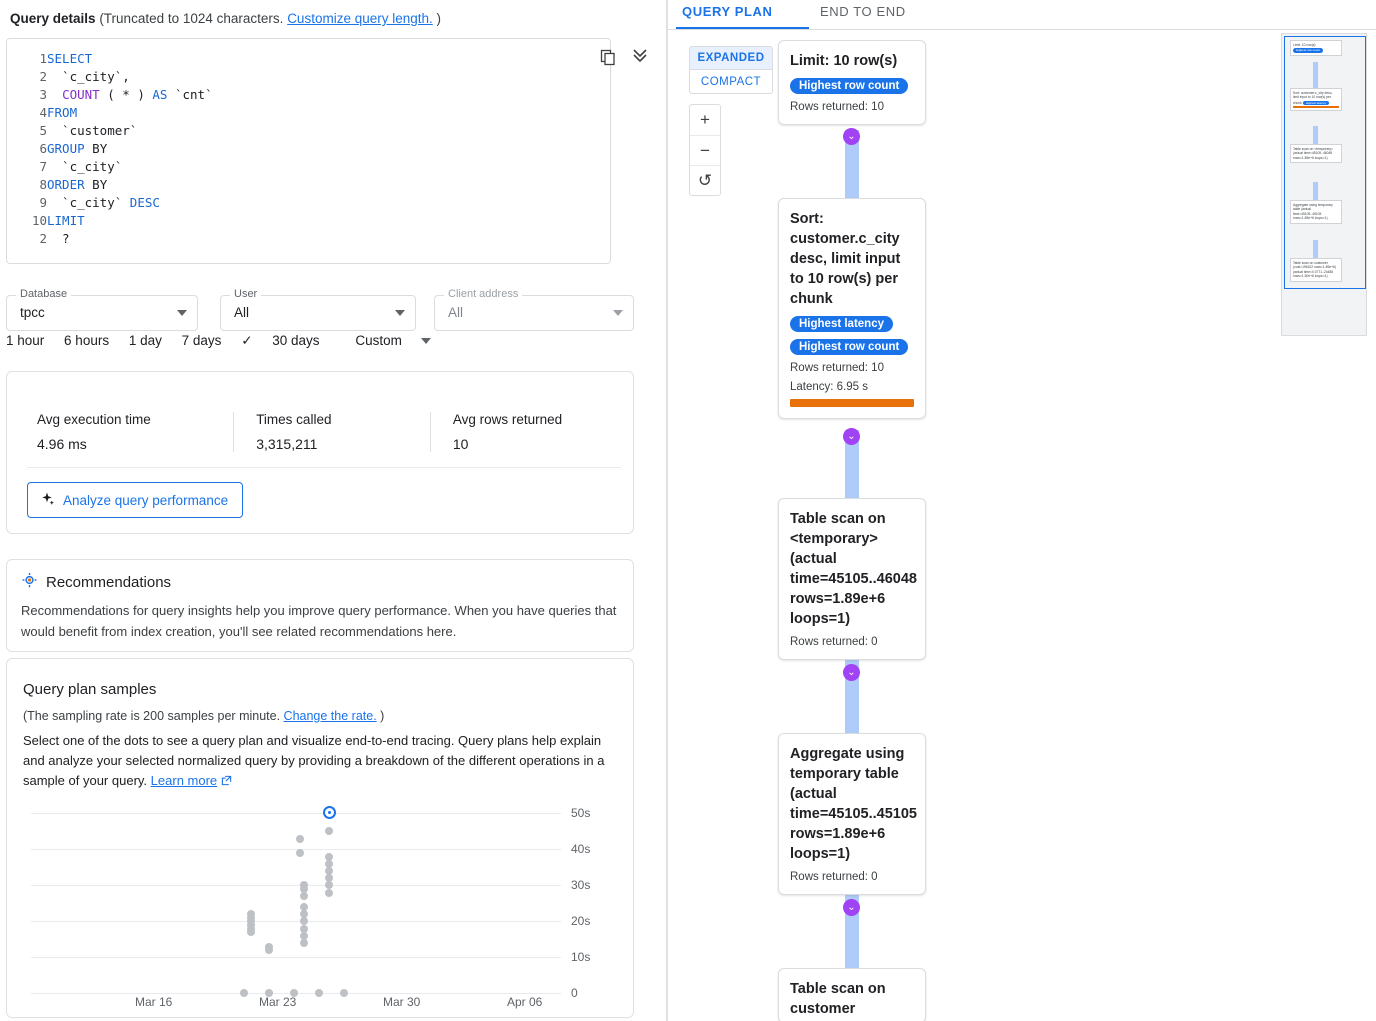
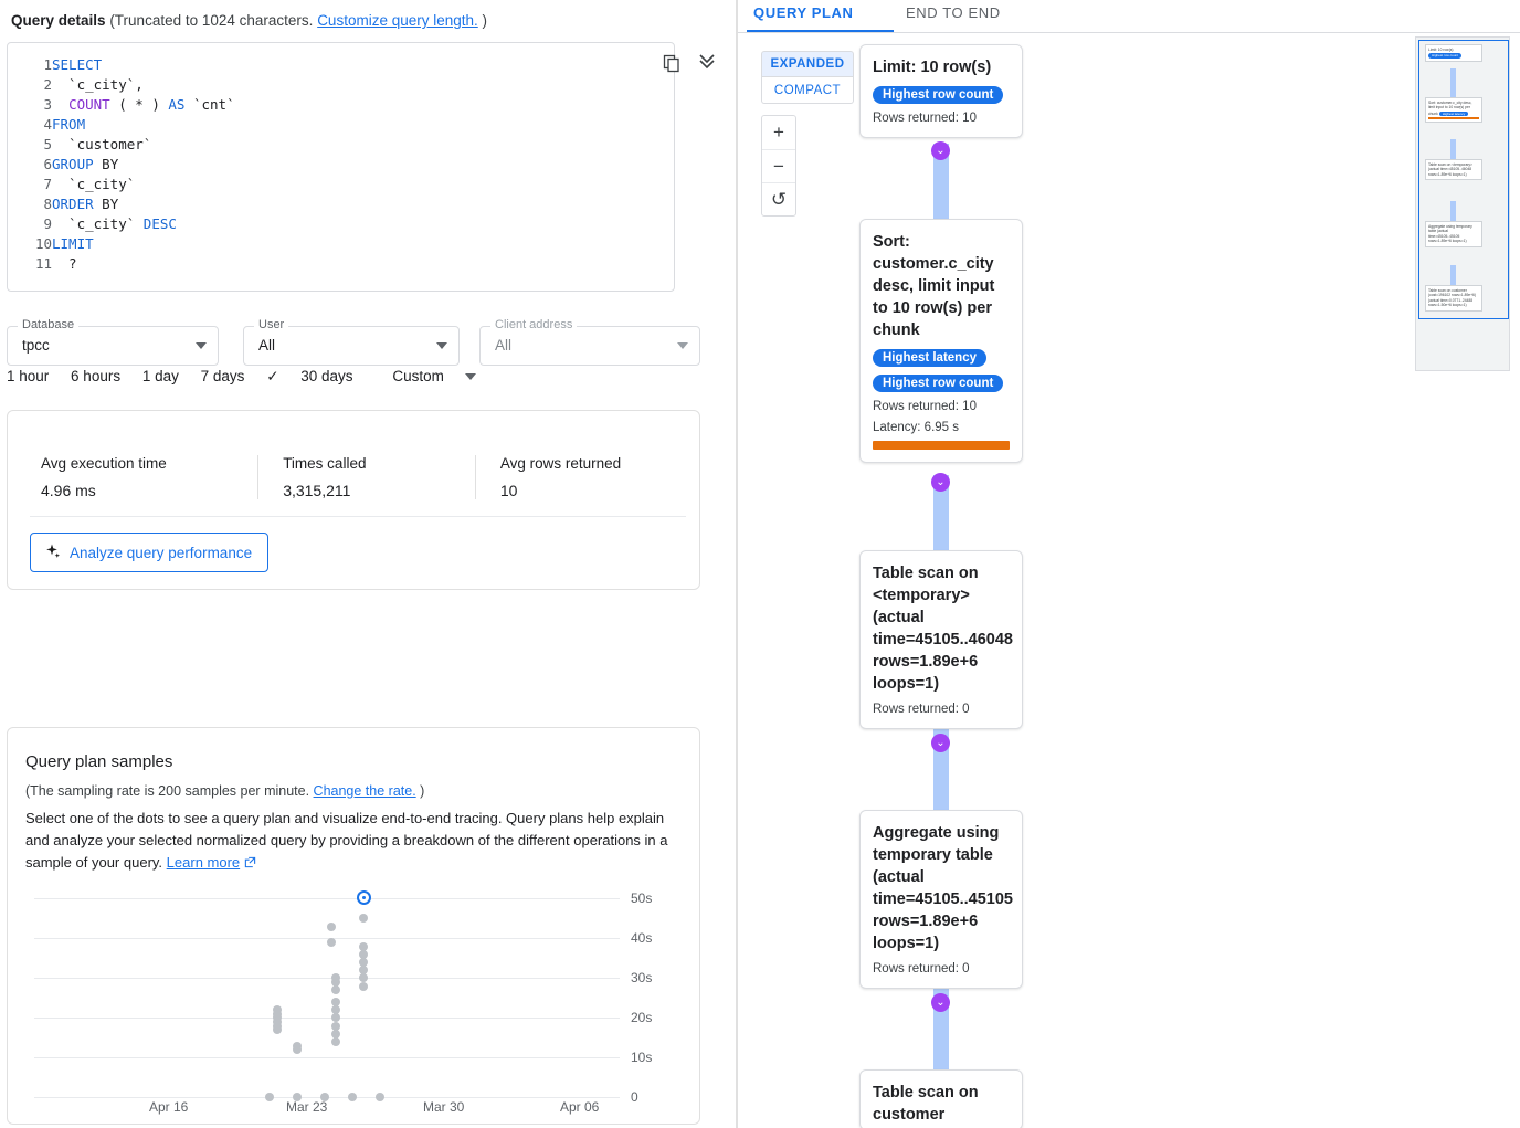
  Query details (Truncated to 1024 characters. Customize query length. )
  1	SELECT
  2	`c_city`,
  3	COUNT ( * ) AS `cnt`
  4	FROM
  5	`customer`
  6	GROUP BY
  7	`c_city`
  8	ORDER BY
  9	`c_city` DESC
  10	LIMIT
- 2	?
+ 11	?
  Database
  tpcc
  User
  All
  Client address
  All
  1 hour 6 hours 1 day 7 days ✓ 30 days Custom
  Avg execution time
  4.96 ms
  Times called
  3,315,211
  Avg rows returned
  10
  Analyze query performance
- Recommendations
- Recommendations for query insights help you improve query performance. When you have queries that would benefit from index creation, you'll see related recommendations here.
  Query plan samples
  (The sampling rate is 200 samples per minute. Change the rate. )
  Select one of the dots to see a query plan and visualize end-to-end tracing. Query plans help explain and analyze your selected normalized query by providing a breakdown of the different operations in a sample of your query. Learn more
  50s
  40s
  30s
  20s
  10s
  0
- Mar 16
+ Apr 16
  Mar 23
  Mar 30
  Apr 06
  QUERY PLAN
  END TO END
  EXPANDED
  COMPACT
  +
  −
  ↺
  ⌄
  ⌄
  ⌄
  ⌄
  Limit: 10 row(s)
  Highest row count
  Rows returned: 10
  Sort: customer.c_city desc, limit input to 10 row(s) per chunk
  Highest latency Highest row count
  Rows returned: 10
  Latency: 6.95 s
  Table scan on <temporary> (actual time=45105..46048 rows=1.89e+6 loops=1)
  Rows returned: 0
  Aggregate using temporary table (actual time=45105..45105 rows=1.89e+6 loops=1)
  Rows returned: 0
  Table scan on customer
